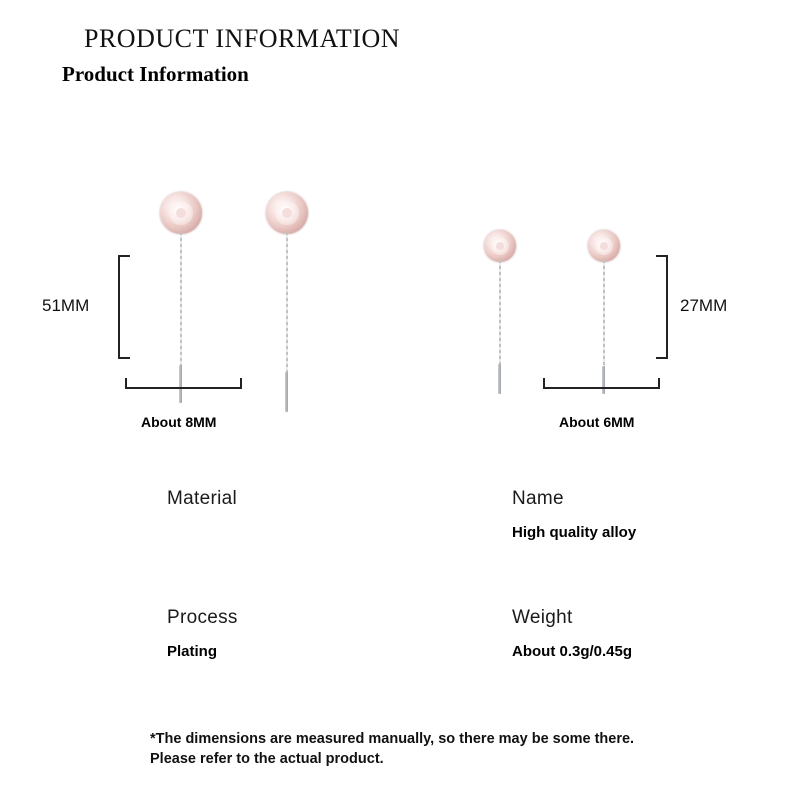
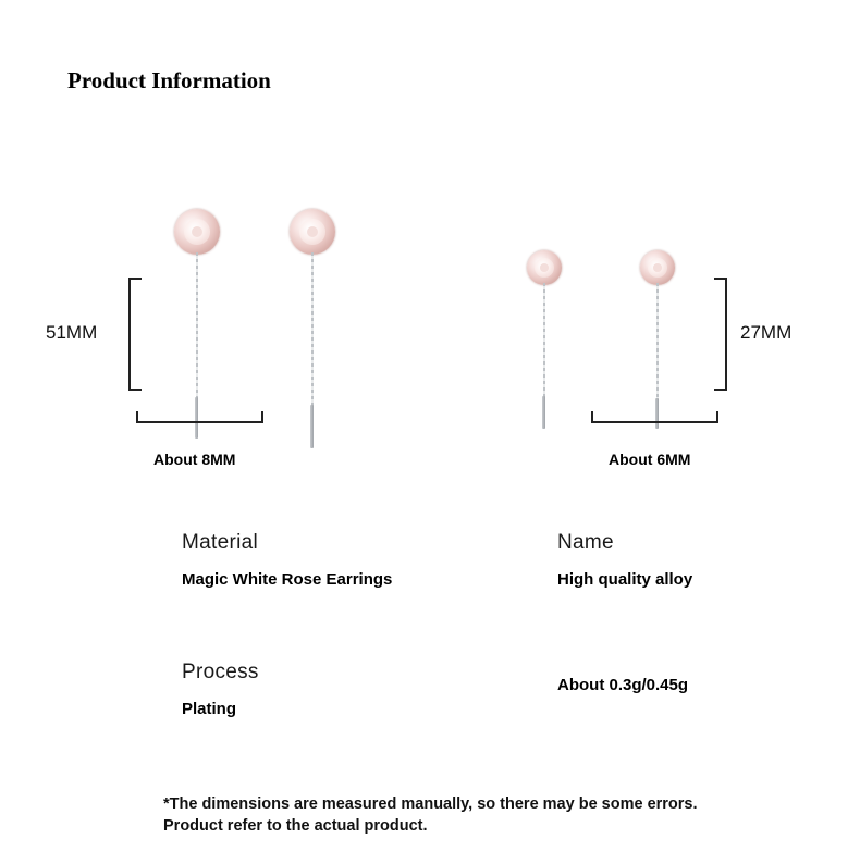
- PRODUCT INFORMATION
  Product Information
  51MM
  About 8MM
  27MM
  About 6MM
  Material
+ Magic White Rose Earrings
  Name
  High quality alloy
  Process
  Plating
- Weight
  About 0.3g/0.45g
- *The dimensions are measured manually, so there may be some there.
+ *The dimensions are measured manually, so there may be some errors.
- Please refer to the actual product.
+ Product refer to the actual product.
